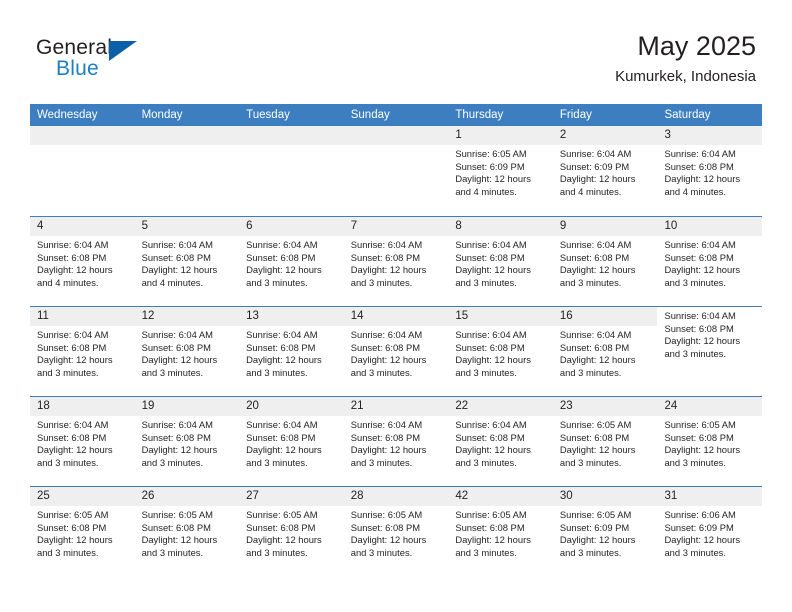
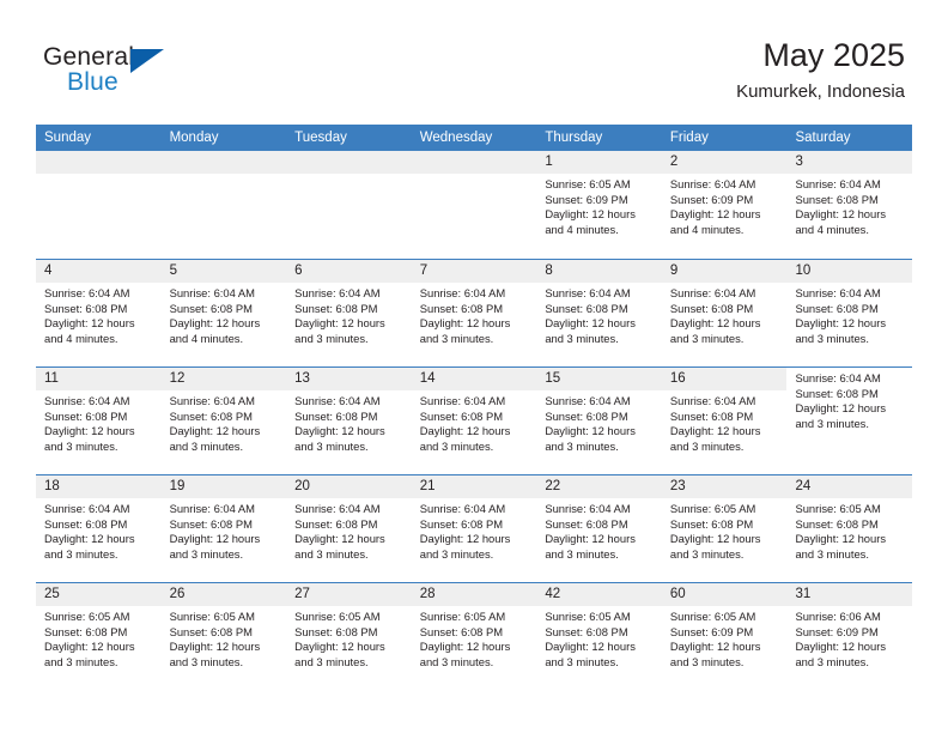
  General
  Blue
  May 2025
  Kumurkek, Indonesia
- Wednesday
+ Sunday
  Monday
  Tuesday
- Sunday
+ Wednesday
  Thursday
  Friday
  Saturday
  1
  Sunrise: 6:05 AM
  Sunset: 6:09 PM
  Daylight: 12 hours
  and 4 minutes.
  2
  Sunrise: 6:04 AM
  Sunset: 6:09 PM
  Daylight: 12 hours
  and 4 minutes.
  3
  Sunrise: 6:04 AM
  Sunset: 6:08 PM
  Daylight: 12 hours
  and 4 minutes.
  4
  Sunrise: 6:04 AM
  Sunset: 6:08 PM
  Daylight: 12 hours
  and 4 minutes.
  5
  Sunrise: 6:04 AM
  Sunset: 6:08 PM
  Daylight: 12 hours
  and 4 minutes.
  6
  Sunrise: 6:04 AM
  Sunset: 6:08 PM
  Daylight: 12 hours
  and 3 minutes.
  7
  Sunrise: 6:04 AM
  Sunset: 6:08 PM
  Daylight: 12 hours
  and 3 minutes.
  8
  Sunrise: 6:04 AM
  Sunset: 6:08 PM
  Daylight: 12 hours
  and 3 minutes.
  9
  Sunrise: 6:04 AM
  Sunset: 6:08 PM
  Daylight: 12 hours
  and 3 minutes.
  10
  Sunrise: 6:04 AM
  Sunset: 6:08 PM
  Daylight: 12 hours
  and 3 minutes.
  11
  Sunrise: 6:04 AM
  Sunset: 6:08 PM
  Daylight: 12 hours
  and 3 minutes.
  12
  Sunrise: 6:04 AM
  Sunset: 6:08 PM
  Daylight: 12 hours
  and 3 minutes.
  13
  Sunrise: 6:04 AM
  Sunset: 6:08 PM
  Daylight: 12 hours
  and 3 minutes.
  14
  Sunrise: 6:04 AM
  Sunset: 6:08 PM
  Daylight: 12 hours
  and 3 minutes.
  15
  Sunrise: 6:04 AM
  Sunset: 6:08 PM
  Daylight: 12 hours
  and 3 minutes.
  16
  Sunrise: 6:04 AM
  Sunset: 6:08 PM
  Daylight: 12 hours
  and 3 minutes.
  Sunrise: 6:04 AM
  Sunset: 6:08 PM
  Daylight: 12 hours
  and 3 minutes.
  18
  Sunrise: 6:04 AM
  Sunset: 6:08 PM
  Daylight: 12 hours
  and 3 minutes.
  19
  Sunrise: 6:04 AM
  Sunset: 6:08 PM
  Daylight: 12 hours
  and 3 minutes.
  20
  Sunrise: 6:04 AM
  Sunset: 6:08 PM
  Daylight: 12 hours
  and 3 minutes.
  21
  Sunrise: 6:04 AM
  Sunset: 6:08 PM
  Daylight: 12 hours
  and 3 minutes.
  22
  Sunrise: 6:04 AM
  Sunset: 6:08 PM
  Daylight: 12 hours
  and 3 minutes.
  23
  Sunrise: 6:05 AM
  Sunset: 6:08 PM
  Daylight: 12 hours
  and 3 minutes.
  24
  Sunrise: 6:05 AM
  Sunset: 6:08 PM
  Daylight: 12 hours
  and 3 minutes.
  25
  Sunrise: 6:05 AM
  Sunset: 6:08 PM
  Daylight: 12 hours
  and 3 minutes.
  26
  Sunrise: 6:05 AM
  Sunset: 6:08 PM
  Daylight: 12 hours
  and 3 minutes.
  27
  Sunrise: 6:05 AM
  Sunset: 6:08 PM
  Daylight: 12 hours
  and 3 minutes.
  28
  Sunrise: 6:05 AM
  Sunset: 6:08 PM
  Daylight: 12 hours
  and 3 minutes.
  42
  Sunrise: 6:05 AM
  Sunset: 6:08 PM
  Daylight: 12 hours
  and 3 minutes.
- 30
+ 60
  Sunrise: 6:05 AM
  Sunset: 6:09 PM
  Daylight: 12 hours
  and 3 minutes.
  31
  Sunrise: 6:06 AM
  Sunset: 6:09 PM
  Daylight: 12 hours
  and 3 minutes.
